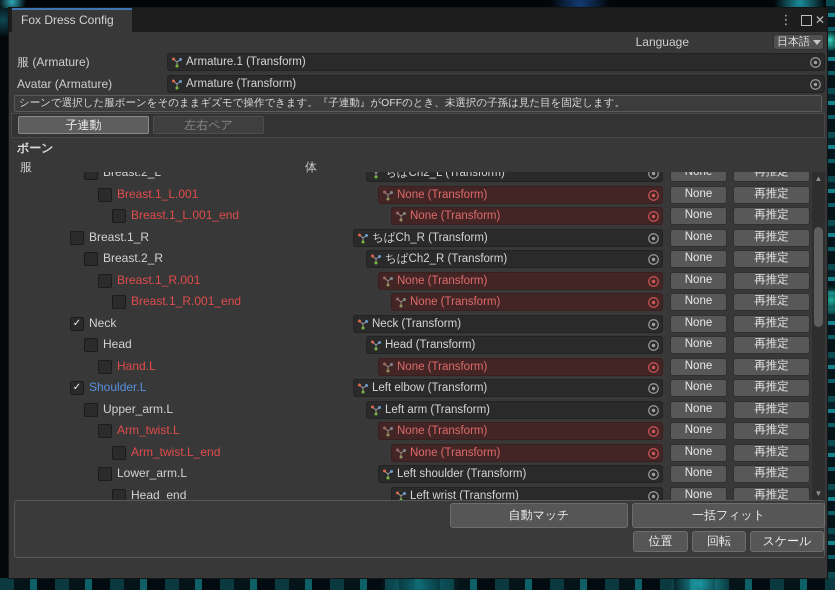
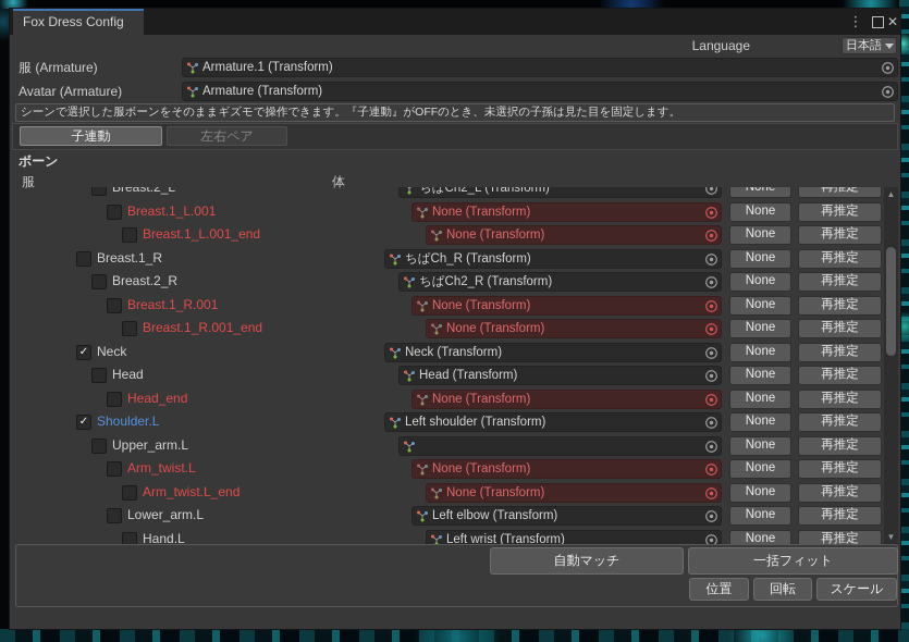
  Fox Dress Config
  ⋮
  ✕
  Language
  日本語
  服 (Armature)
  Armature.1 (Transform)
  Avatar (Armature)
  Armature (Transform)
  シーンで選択した服ボーンをそのままギズモで操作できます。『子連動』がOFFのとき、未選択の子孫は見た目を固定します。
  子連動
  左右ペア
  ボーン
  服
  体
  Breast.2_L
  ちぱCh2_L (Transform)
  None
  再推定
  Breast.1_L.001
  None (Transform)
  None
  再推定
  Breast.1_L.001_end
  None (Transform)
  None
  再推定
  Breast.1_R
  ちぱCh_R (Transform)
  None
  再推定
  Breast.2_R
  ちぱCh2_R (Transform)
  None
  再推定
  Breast.1_R.001
  None (Transform)
  None
  再推定
  Breast.1_R.001_end
  None (Transform)
  None
  再推定
  ✓
  Neck
  Neck (Transform)
  None
  再推定
  Head
  Head (Transform)
  None
  再推定
- Hand.L
+ Head_end
  None (Transform)
  None
  再推定
  ✓
  Shoulder.L
- Left elbow (Transform)
+ Left shoulder (Transform)
  None
  再推定
  Upper_arm.L
- Left arm (Transform)
  None
  再推定
  Arm_twist.L
  None (Transform)
  None
  再推定
  Arm_twist.L_end
  None (Transform)
  None
  再推定
  Lower_arm.L
- Left shoulder (Transform)
+ Left elbow (Transform)
  None
  再推定
- Head_end
+ Hand.L
  Left wrist (Transform)
  None
  再推定
  ▲
  ▼
  自動マッチ
  一括フィット
  位置
  回転
  スケール
